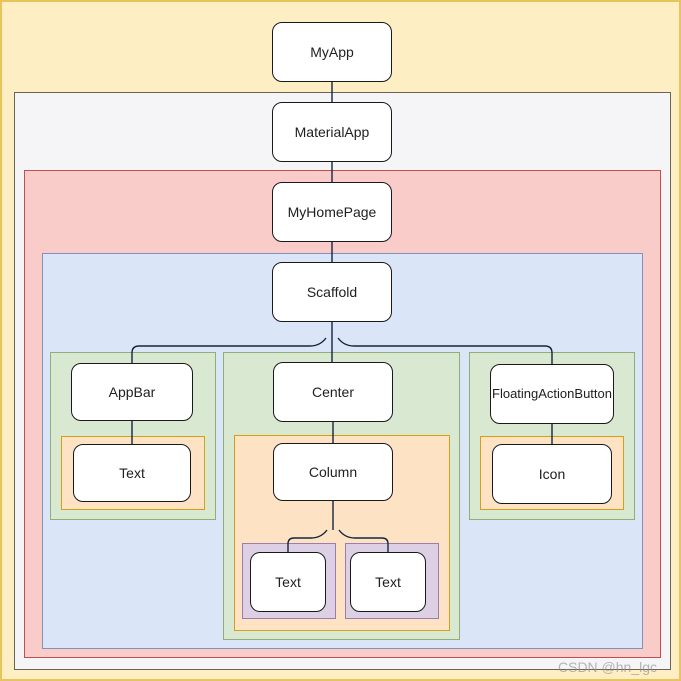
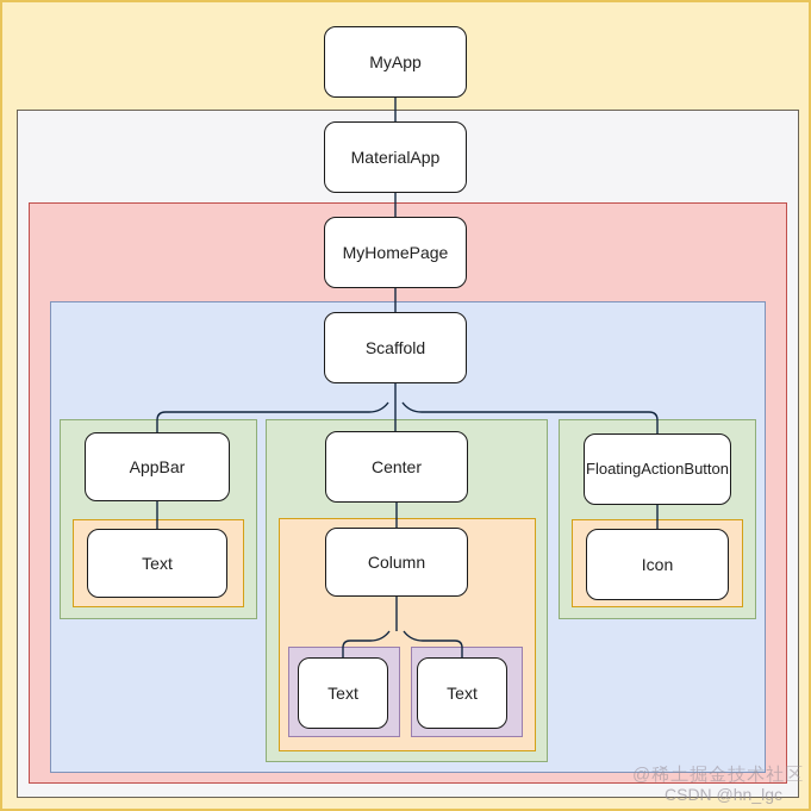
  MyApp
  MaterialApp
  MyHomePage
  Scaffold
  AppBar
  Center
  FloatingActionButton
  Text
  Column
  Icon
  Text
  Text
+ @稀土掘金技术社区
  CSDN @hn_lgc
